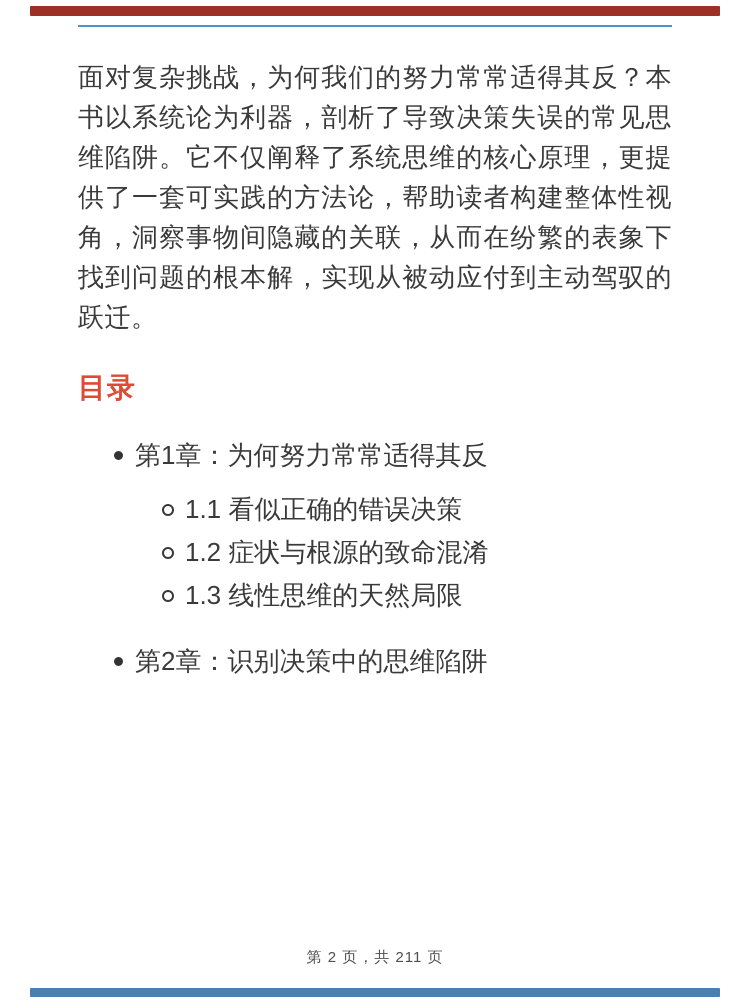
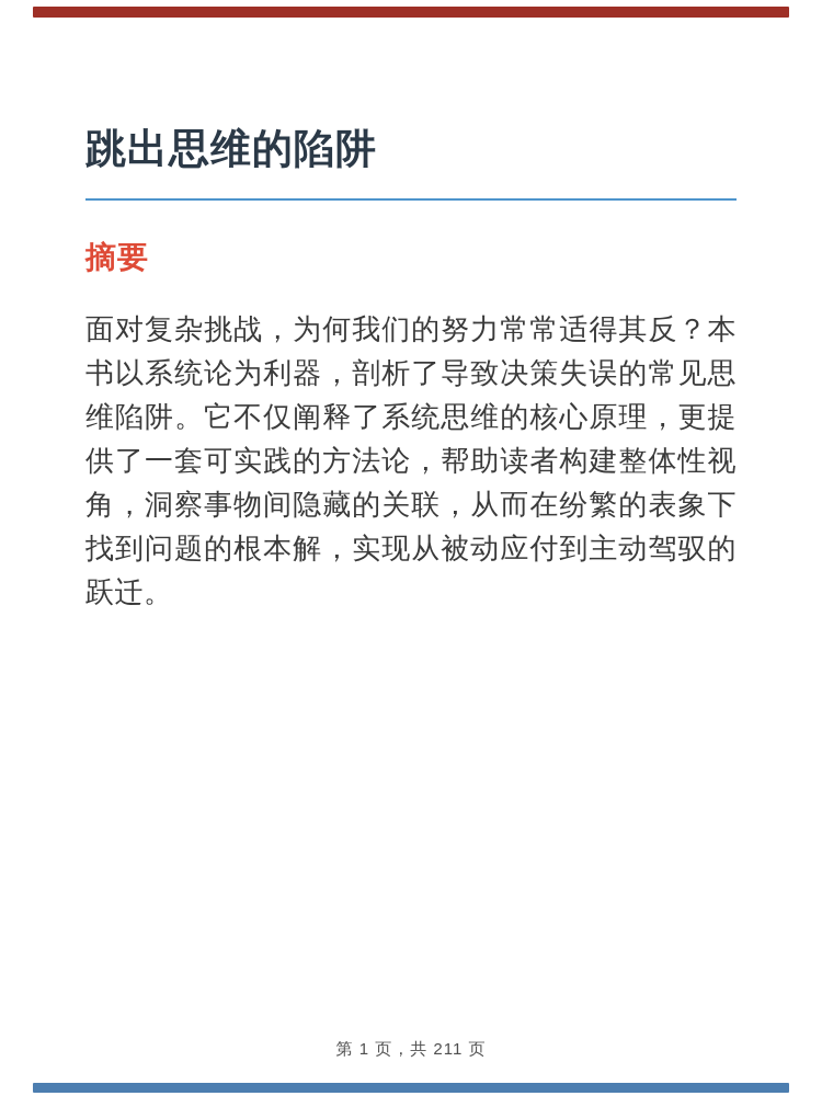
+ 跳出思维的陷阱
+ 摘要
  面对复杂挑战，为何我们的努力常常适得其反？本书以系统论为利器，剖析了导致决策失误的常见思维陷阱。它不仅阐释了系统思维的核心原理，更提供了一套可实践的方法论，帮助读者构建整体性视角，洞察事物间隐藏的关联，从而在纷繁的表象下找到问题的根本解，实现从被动应付到主动驾驭的跃迁。
- 目录
- 第1章：为何努力常常适得其反
- 1.1 看似正确的错误决策
- 1.2 症状与根源的致命混淆
- 1.3 线性思维的天然局限
- 第2章：识别决策中的思维陷阱
- 第 2 页，共 211 页
+ 第 1 页，共 211 页
